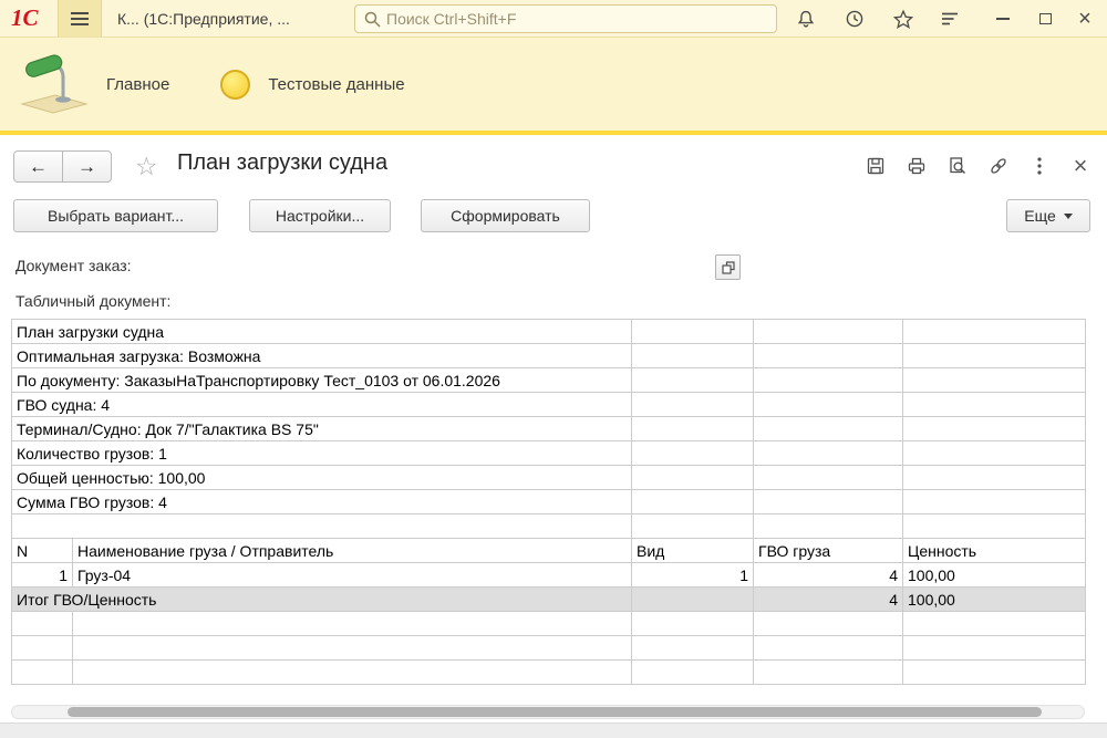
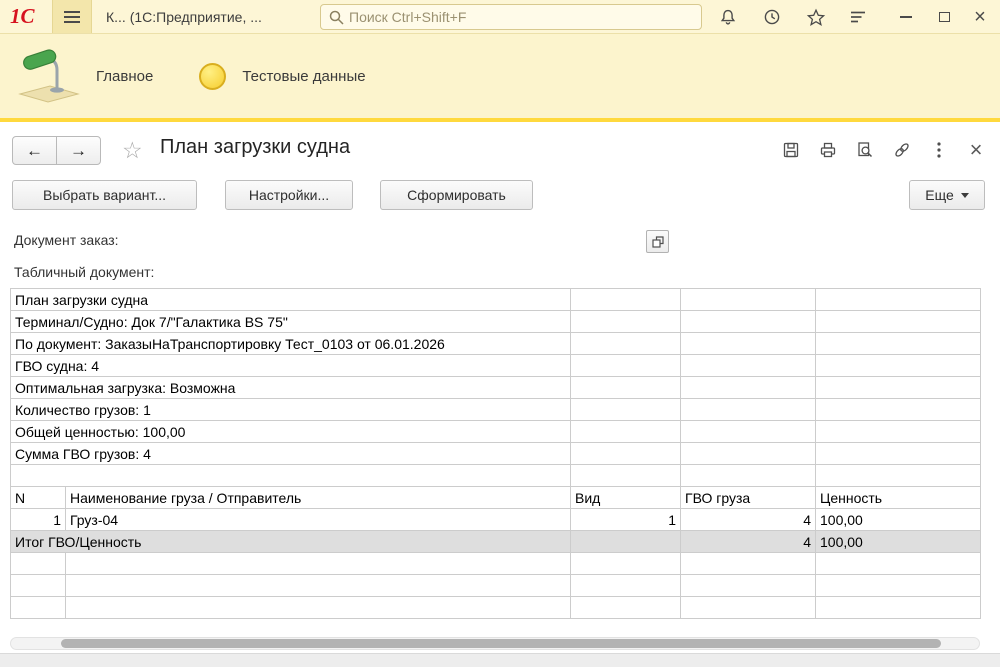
  1С
  К... (1С:Предприятие, ...
  Поиск Ctrl+Shift+F
  ×
  Главное
  Тестовые данные
  ←
  →
  ☆
  План загрузки судна
  ×
  Выбрать вариант...
  Настройки...
  Сформировать
  Еще
  Документ заказ:
  Табличный документ:
  План загрузки судна
- Оптимальная загрузка: Возможна
+ Терминал/Судно: Док 7/"Галактика BS 75"
- По документу: ЗаказыНаТранспортировку Тест_0103 от 06.01.2026
+ По документ: ЗаказыНаТранспортировку Тест_0103 от 06.01.2026
  ГВО судна: 4
- Терминал/Судно: Док 7/"Галактика BS 75"
+ Оптимальная загрузка: Возможна
  Количество грузов: 1
  Общей ценностью: 100,00
  Сумма ГВО грузов: 4
  N	Наименование груза / Отправитель	Вид	ГВО груза	Ценность
  1	Груз-04	1	4	100,00
  Итог ГВО/Ценность		4	100,00
